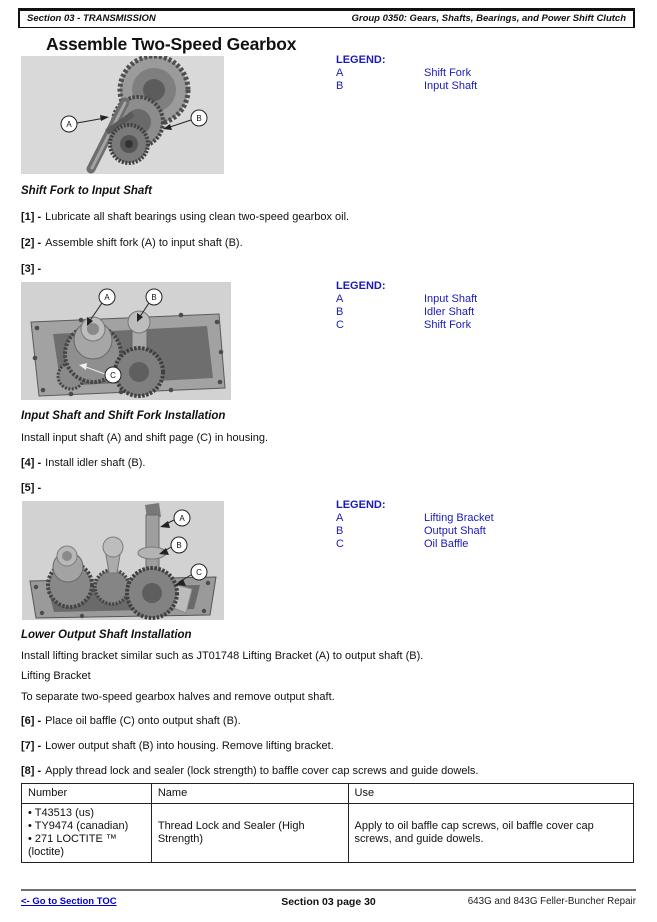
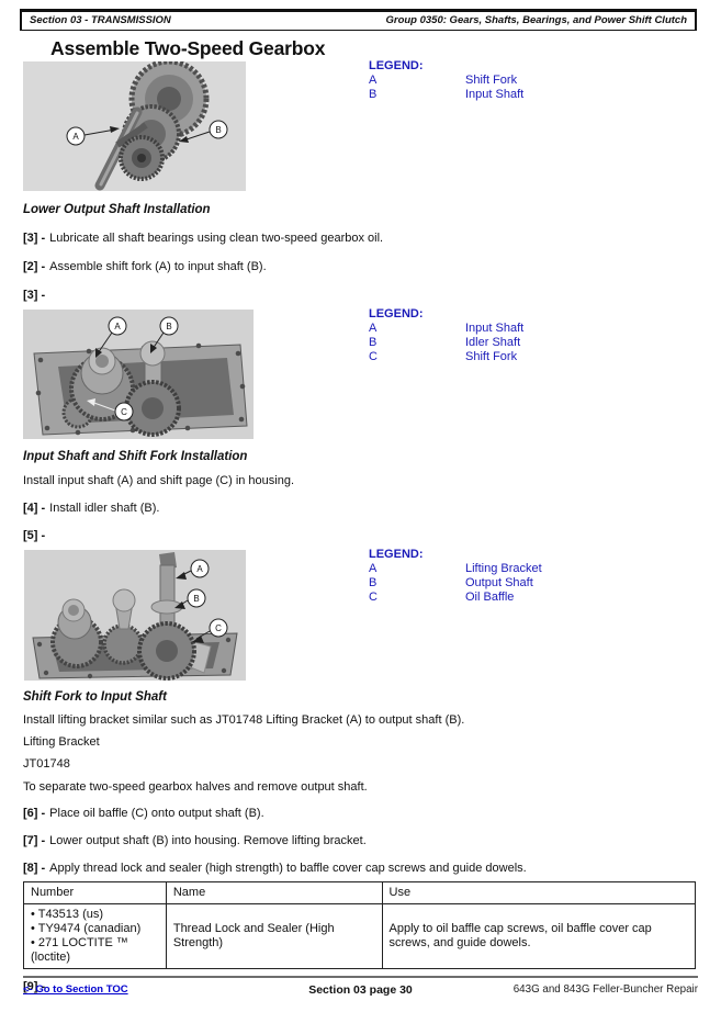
  Section 03 - TRANSMISSION
  Group 0350: Gears, Shafts, Bearings, and Power Shift Clutch
  Assemble Two-Speed Gearbox
  A
  B
  LEGEND:
  A
  Shift Fork
  B
  Input Shaft
- Shift Fork to Input Shaft
+ Lower Output Shaft Installation
- [1] - Lubricate all shaft bearings using clean two-speed gearbox oil.
+ [3] - Lubricate all shaft bearings using clean two-speed gearbox oil.
  [2] - Assemble shift fork (A) to input shaft (B).
  [3] -
  A
  B
  C
  LEGEND:
  A
  Input Shaft
  B
  Idler Shaft
  C
  Shift Fork
  Input Shaft and Shift Fork Installation
  Install input shaft (A) and shift page (C) in housing.
  [4] - Install idler shaft (B).
  [5] -
  A
  B
  C
  LEGEND:
  A
  Lifting Bracket
  B
  Output Shaft
  C
  Oil Baffle
- Lower Output Shaft Installation
+ Shift Fork to Input Shaft
  Install lifting bracket similar such as JT01748 Lifting Bracket (A) to output shaft (B).
  Lifting Bracket
+ JT01748
  To separate two-speed gearbox halves and remove output shaft.
  [6] - Place oil baffle (C) onto output shaft (B).
  [7] - Lower output shaft (B) into housing. Remove lifting bracket.
- [8] - Apply thread lock and sealer (lock strength) to baffle cover cap screws and guide dowels.
+ [8] - Apply thread lock and sealer (high strength) to baffle cover cap screws and guide dowels.
  Number	Name	Use
  T43513 (us) TY9474 (canadian) 271 LOCTITE ™ (loctite)	Thread Lock and Sealer (High Strength)	Apply to oil baffle cap screws, oil baffle cover cap screws, and guide dowels.
+ [9] -
  <- Go to Section TOC
  Section 03 page 30
  643G and 843G Feller-Buncher Repair
